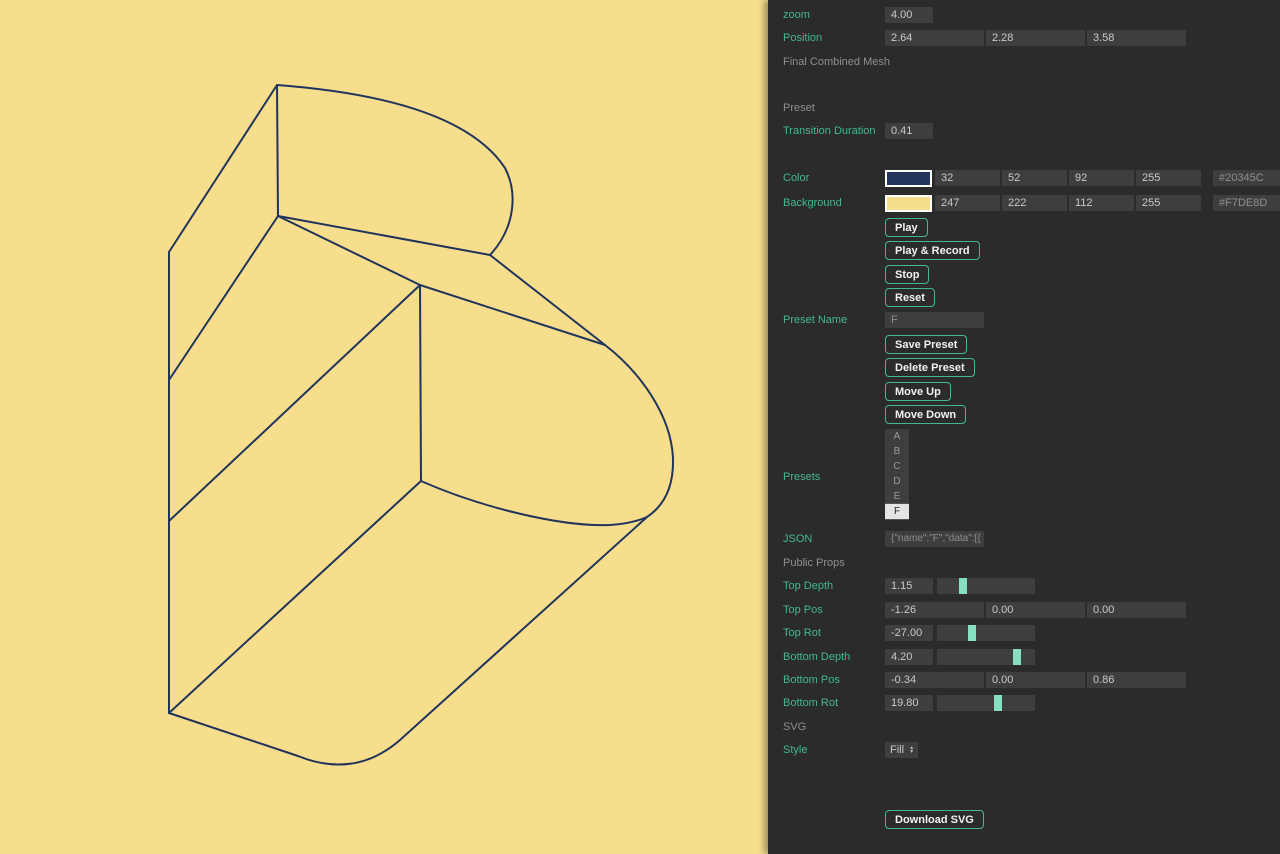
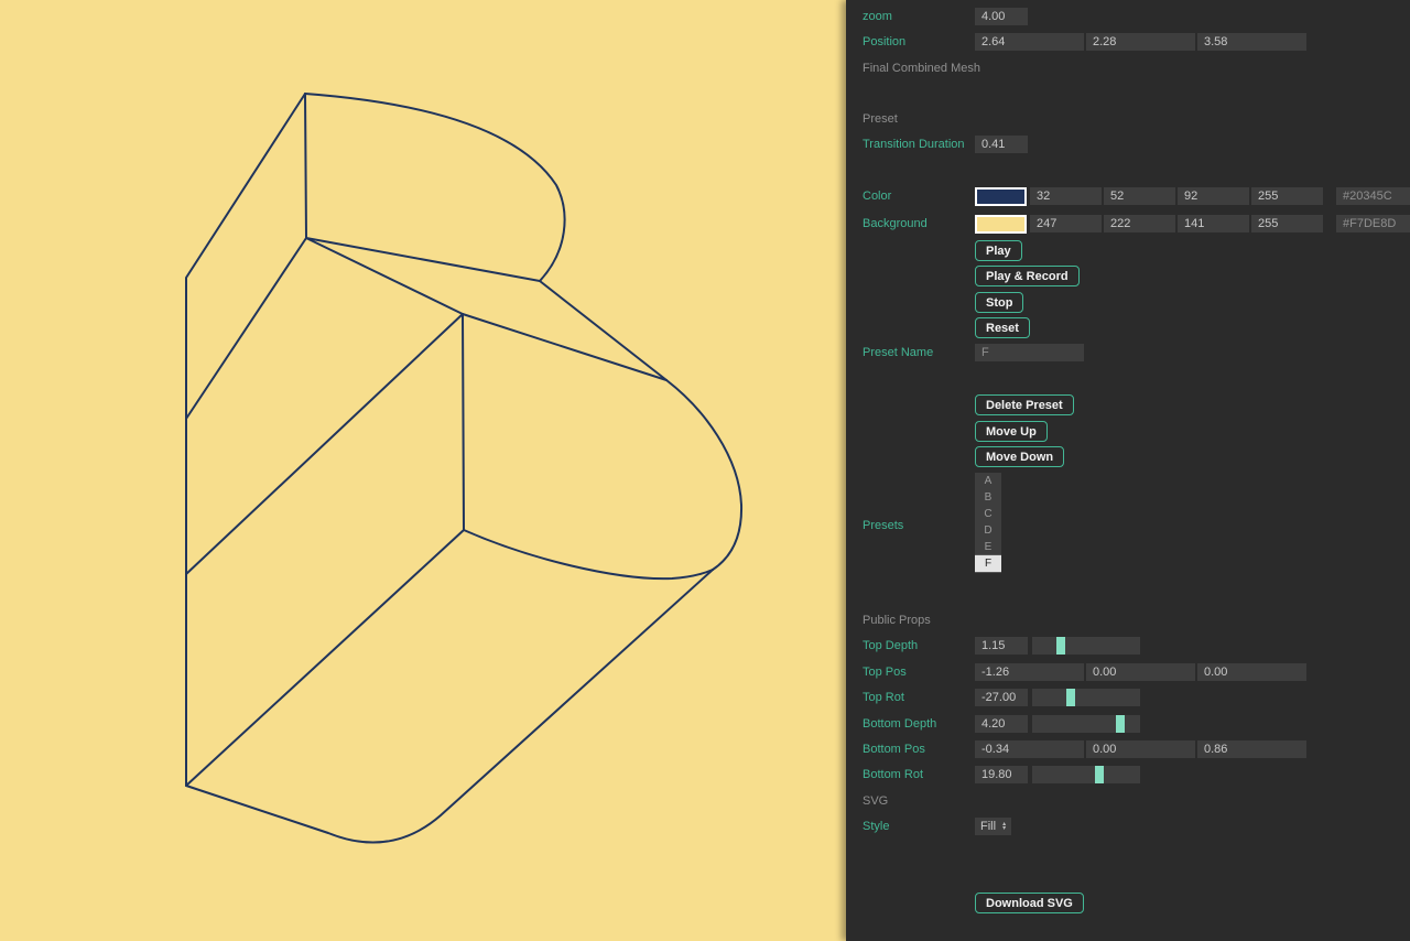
  zoom
  4.00
  Position
  2.64
  2.28
  3.58
  Final Combined Mesh
  Preset
  Transition Duration
  0.41
  Color
  32
  52
  92
  255
  #20345C
  Background
  247
  222
- 112
+ 141
  255
  #F7DE8D
  Play
  Play & Record
  Stop
  Reset
  Preset Name
  F
- Save Preset
  Delete Preset
  Move Up
  Move Down
  Presets
  A
  B
  C
  D
  E
  F
- JSON
- {"name":"F","data":[{
  Public Props
  Top Depth
  1.15
  Top Pos
  -1.26
  0.00
  0.00
  Top Rot
  -27.00
  Bottom Depth
  4.20
  Bottom Pos
  -0.34
  0.00
  0.86
  Bottom Rot
  19.80
  SVG
  Style
  Fill
  Download SVG
